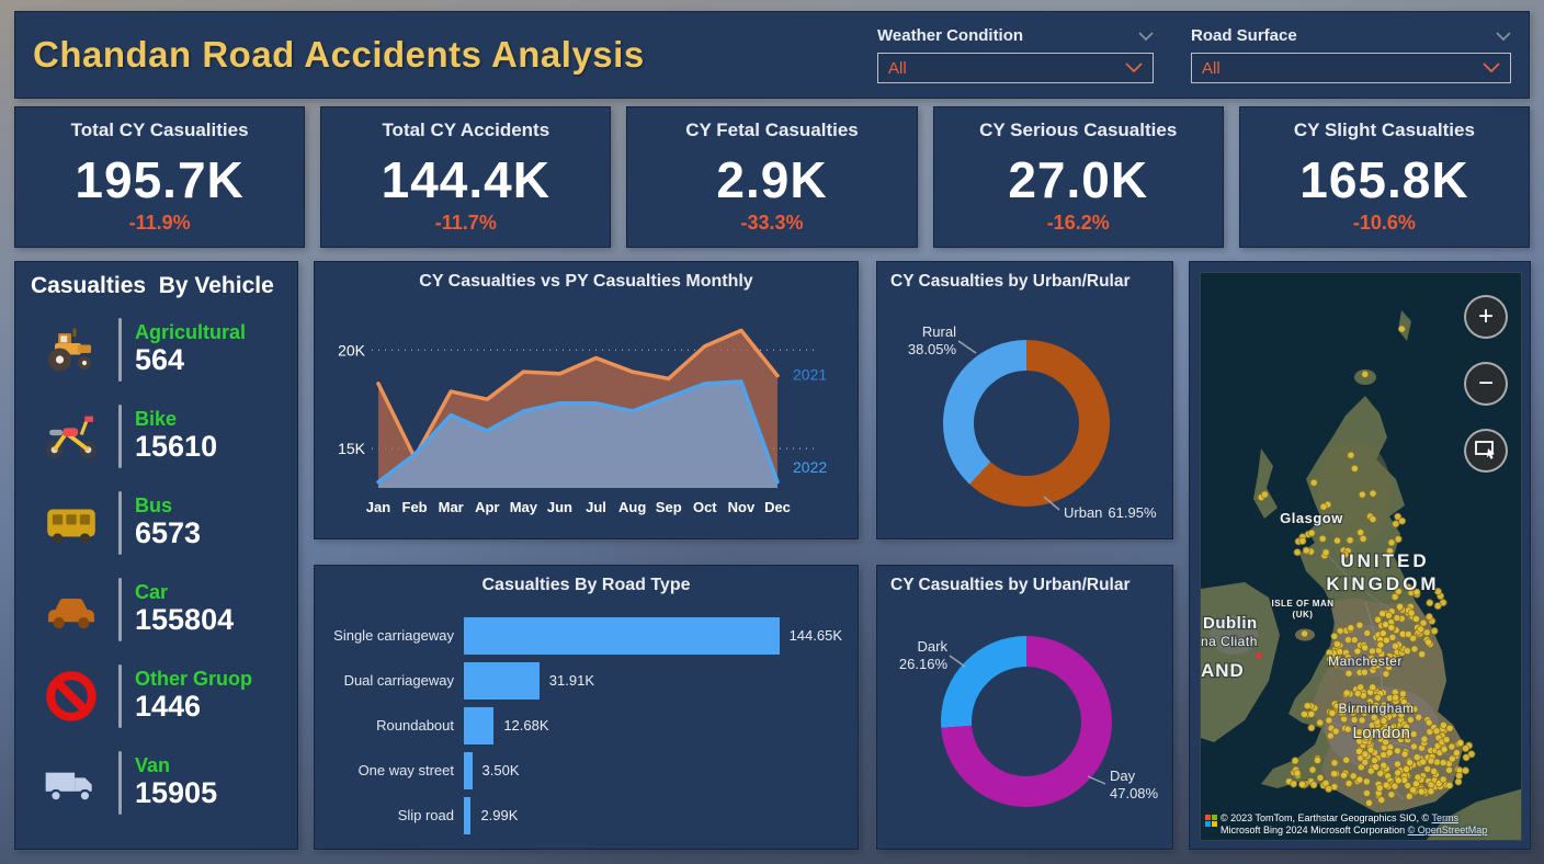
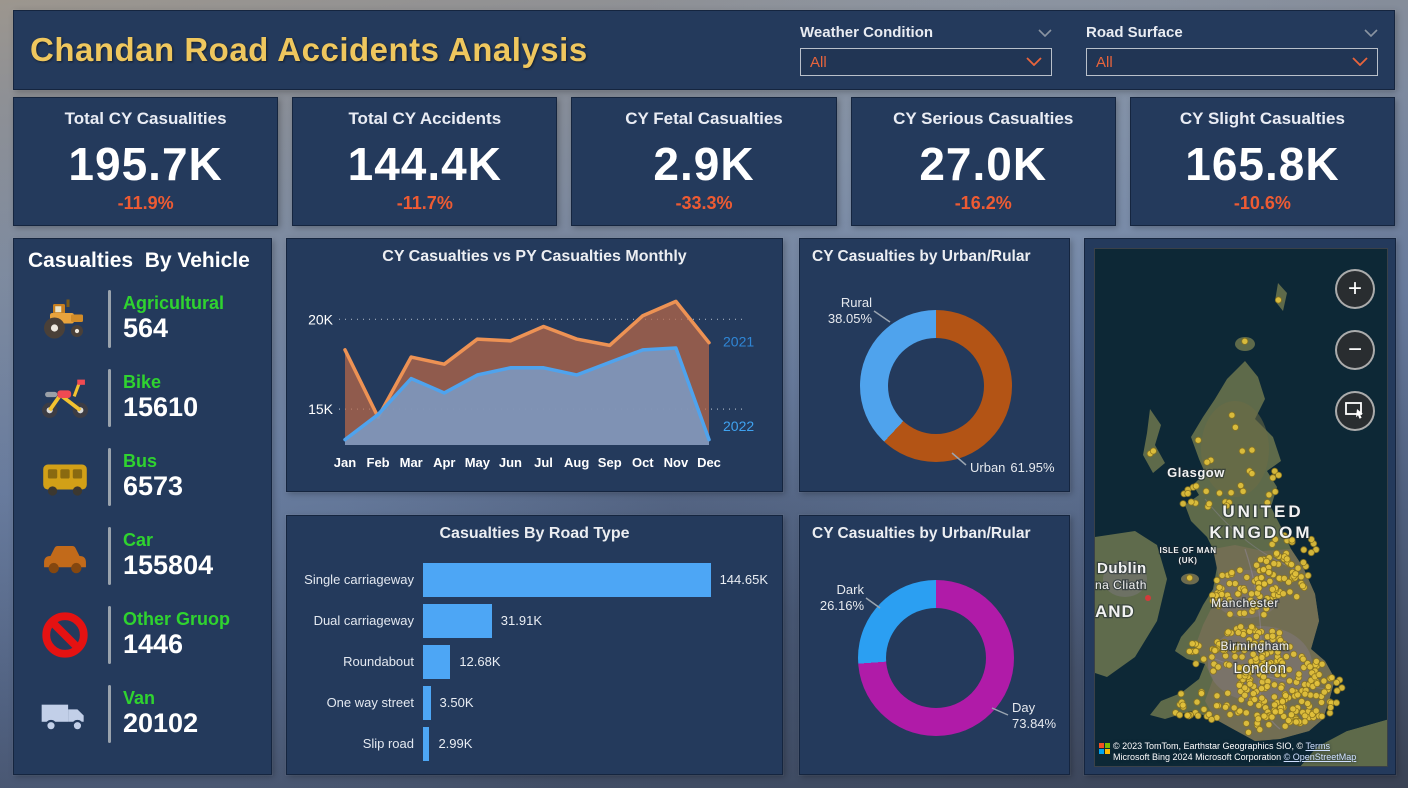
  Chandan Road Accidents Analysis
  Weather Condition
  All
  Road Surface
  All
  Total CY Casualities
  195.7K
  -11.9%
  Total CY Accidents
  144.4K
  -11.7%
  CY Fetal Casualties
  2.9K
  -33.3%
  CY Serious Casualties
  27.0K
  -16.2%
  CY Slight Casualties
  165.8K
  -10.6%
  Casualties By Vehicle
  Agricultural
  564
  Bike
  15610
  Bus
  6573
  Car
  155804
  Other Gruop
  1446
  Van
- 15905
+ 20102
  CY Casualties vs PY Casualties Monthly
  15K
  20K
  Jan
  Feb
  Mar
  Apr
  May
  Jun
  Jul
  Aug
  Sep
  Oct
  Nov
  Dec
  2021
  2022
  Casualties By Road Type
  Single carriageway
  144.65K
  Dual carriageway
  31.91K
  Roundabout
  12.68K
  One way street
  3.50K
  Slip road
  2.99K
  CY Casualties by Urban/Rular
  Rural
  38.05%
  Urban
  61.95%
  CY Casualties by Urban/Rular
  Dark
  26.16%
  Day
- 47.08%
+ 73.84%
  Glasgow
  UNITED
  KINGDOM
  ISLE OF MAN
  (UK)
  Dublin
  na Cliath
  AND
  Manchester
  Birmingham
  London
  +
  −
  © 2023 TomTom, Earthstar Geographics SIO, © Terms
  Microsoft Bing 2024 Microsoft Corporation © OpenStreetMap
